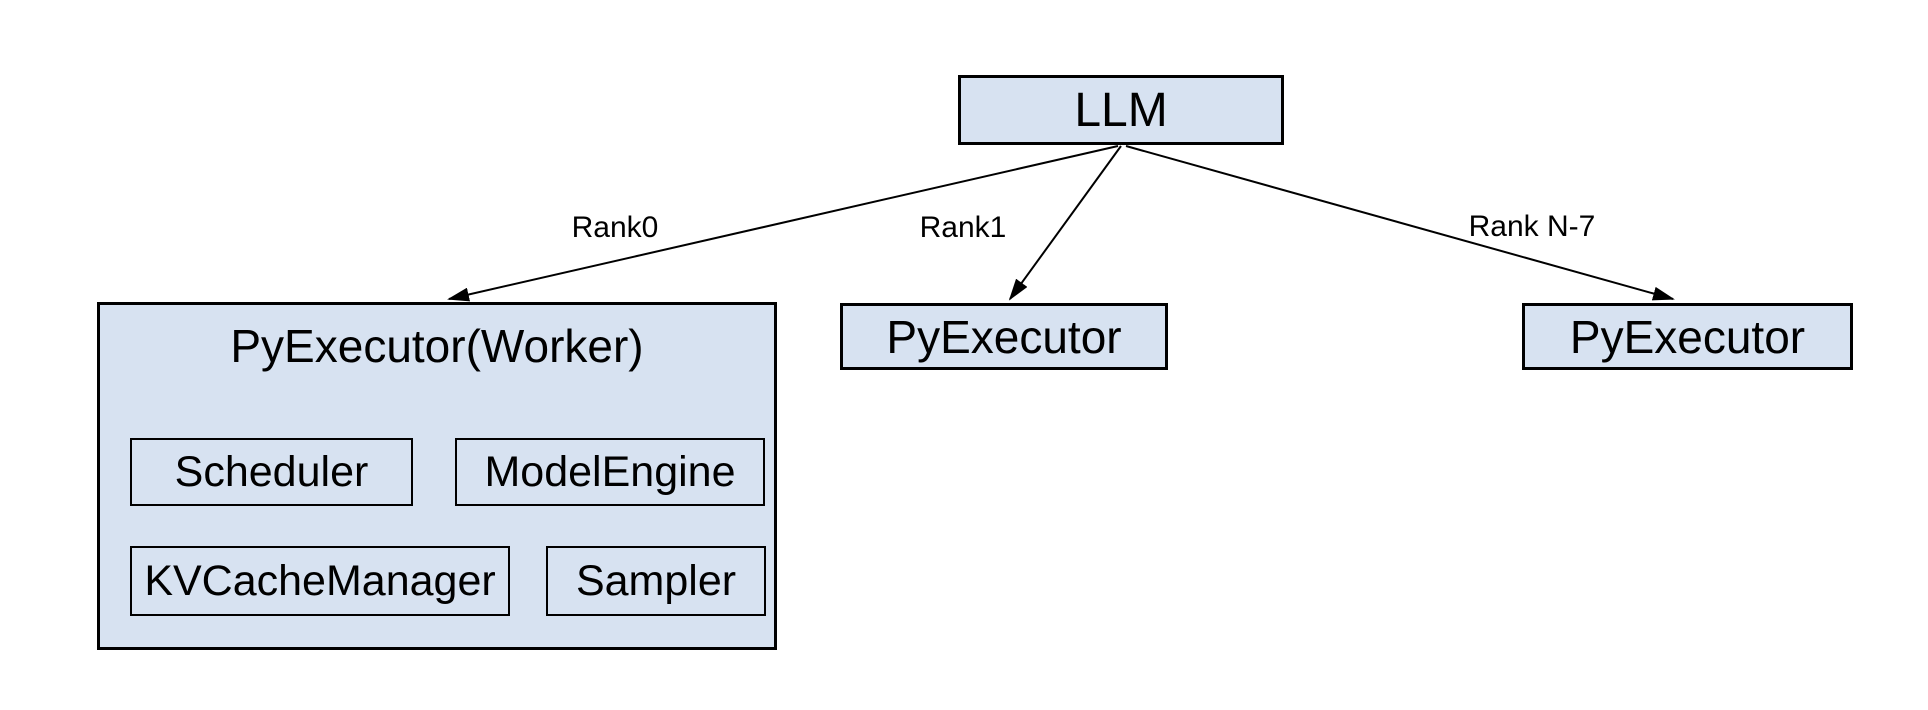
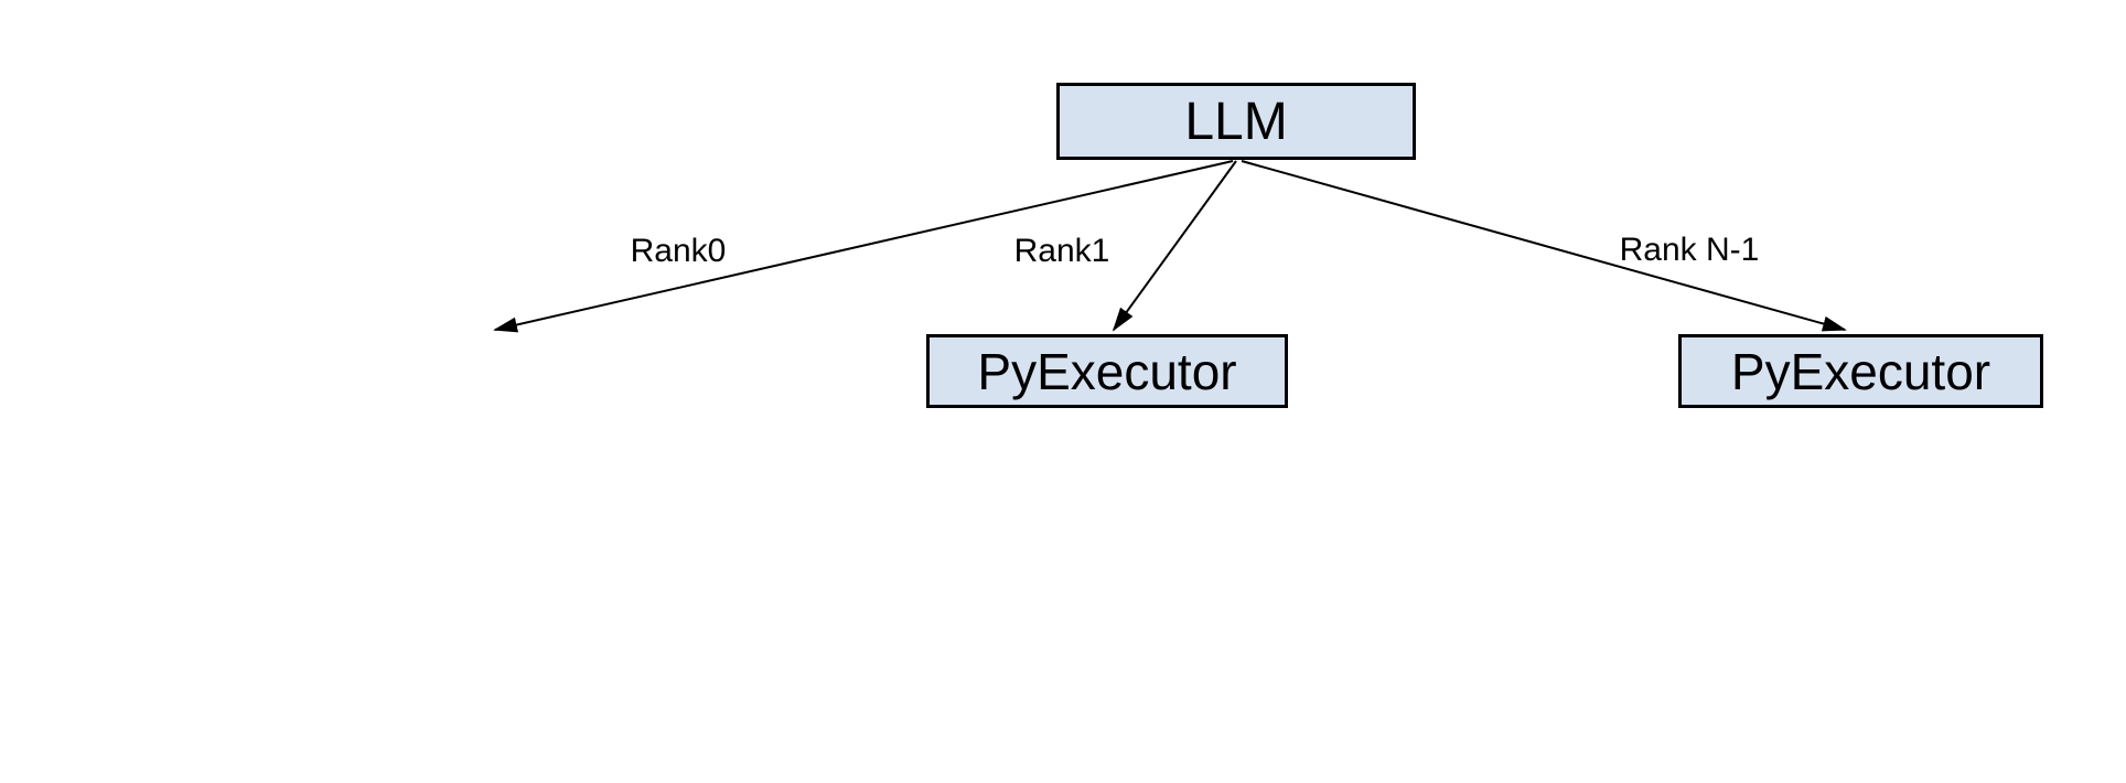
  LLM
  Rank0
  Rank1
- Rank N-7
+ Rank N-1
- PyExecutor(Worker)
- Scheduler
- ModelEngine
- KVCacheManager
- Sampler
  PyExecutor
  PyExecutor
